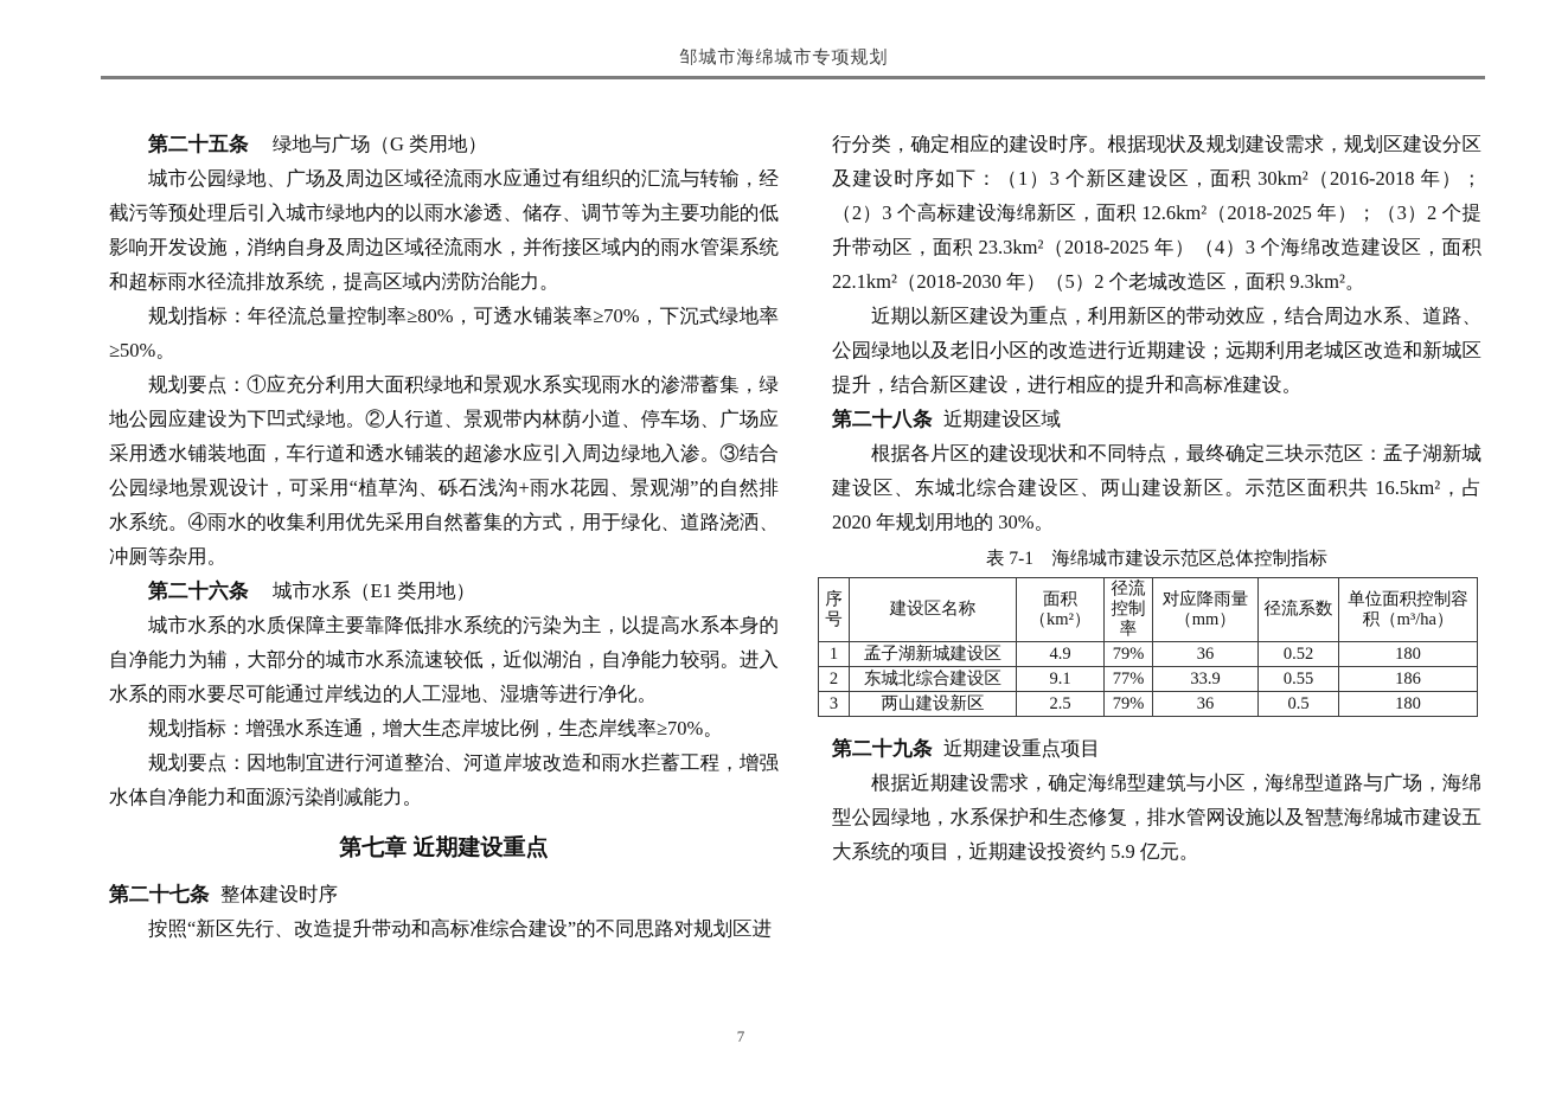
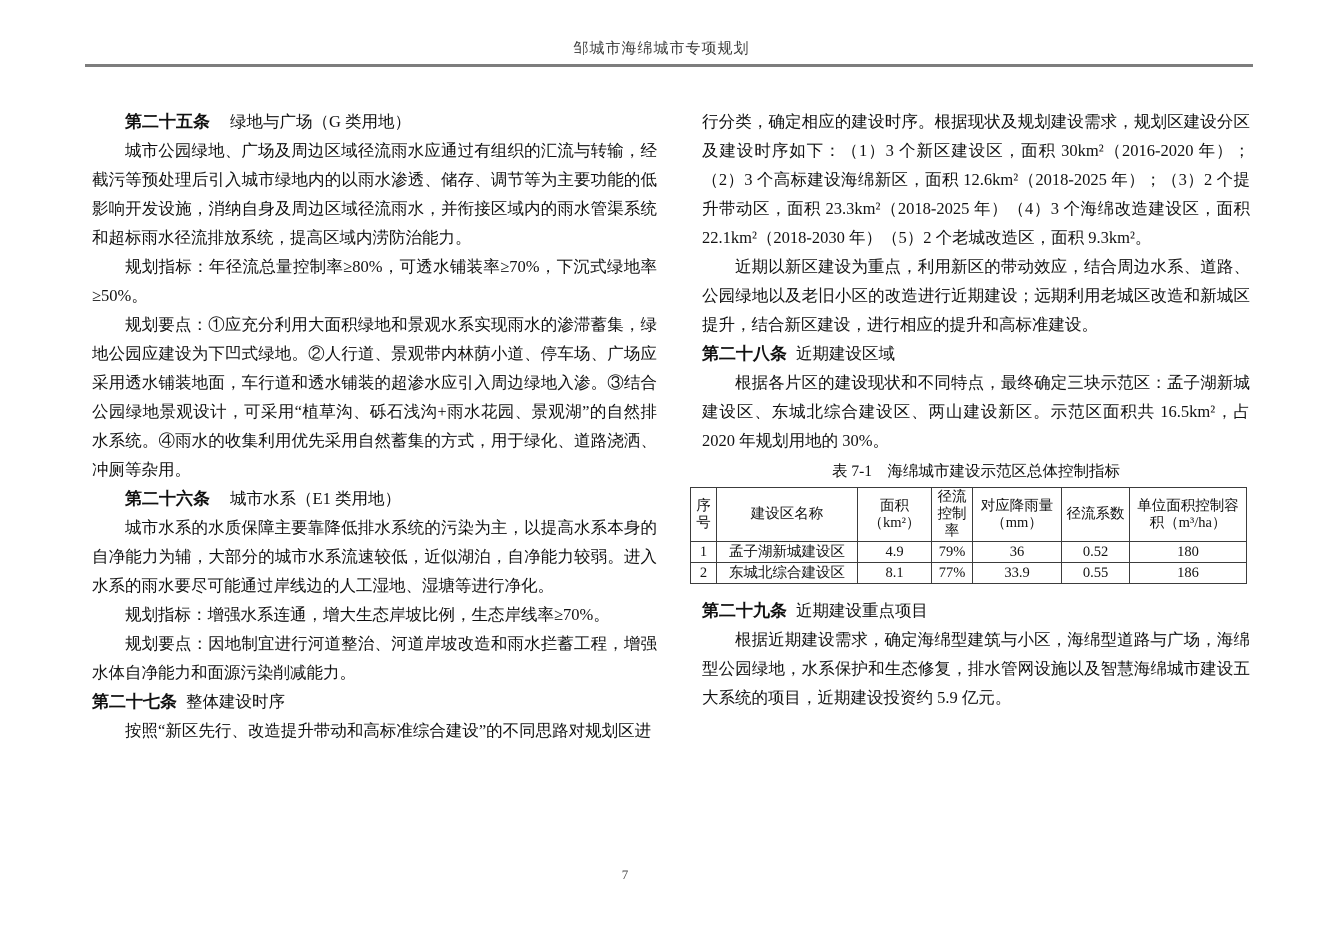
  邹城市海绵城市专项规划
  第二十五条 绿地与广场（G 类用地）
  城市公园绿地、广场及周边区域径流雨水应通过有组织的汇流与转输，经截污等预处理后引入城市绿地内的以雨水渗透、储存、调节等为主要功能的低影响开发设施，消纳自身及周边区域径流雨水，并衔接区域内的雨水管渠系统和超标雨水径流排放系统，提高区域内涝防治能力。
  规划指标：年径流总量控制率≥80%，可透水铺装率≥70%，下沉式绿地率≥50%。
  规划要点：①应充分利用大面积绿地和景观水系实现雨水的渗滞蓄集，绿地公园应建设为下凹式绿地。②人行道、景观带内林荫小道、停车场、广场应采用透水铺装地面，车行道和透水铺装的超渗水应引入周边绿地入渗。③结合公园绿地景观设计，可采用“植草沟、砾石浅沟+雨水花园、景观湖”的自然排水系统。④雨水的收集利用优先采用自然蓄集的方式，用于绿化、道路浇洒、冲厕等杂用。
  第二十六条 城市水系（E1 类用地）
  城市水系的水质保障主要靠降低排水系统的污染为主，以提高水系本身的自净能力为辅，大部分的城市水系流速较低，近似湖泊，自净能力较弱。进入水系的雨水要尽可能通过岸线边的人工湿地、湿塘等进行净化。
  规划指标：增强水系连通，增大生态岸坡比例，生态岸线率≥70%。
  规划要点：因地制宜进行河道整治、河道岸坡改造和雨水拦蓄工程，增强水体自净能力和面源污染削减能力。
- 第七章 近期建设重点
  第二十七条 整体建设时序
  按照“新区先行、改造提升带动和高标准综合建设”的不同思路对规划区进
- 行分类，确定相应的建设时序。根据现状及规划建设需求，规划区建设分区及建设时序如下：（1）3 个新区建设区，面积 30km²（2016-2018 年）；（2）3 个高标建设海绵新区，面积 12.6km²（2018-2025 年）；（3）2 个提升带动区，面积 23.3km²（2018-2025 年）（4）3 个海绵改造建设区，面积 22.1km²（2018-2030 年）（5）2 个老城改造区，面积 9.3km²。
+ 行分类，确定相应的建设时序。根据现状及规划建设需求，规划区建设分区及建设时序如下：（1）3 个新区建设区，面积 30km²（2016-2020 年）；（2）3 个高标建设海绵新区，面积 12.6km²（2018-2025 年）；（3）2 个提升带动区，面积 23.3km²（2018-2025 年）（4）3 个海绵改造建设区，面积 22.1km²（2018-2030 年）（5）2 个老城改造区，面积 9.3km²。
  近期以新区建设为重点，利用新区的带动效应，结合周边水系、道路、公园绿地以及老旧小区的改造进行近期建设；远期利用老城区改造和新城区提升，结合新区建设，进行相应的提升和高标准建设。
  第二十八条 近期建设区域
  根据各片区的建设现状和不同特点，最终确定三块示范区：孟子湖新城建设区、东城北综合建设区、两山建设新区。示范区面积共 16.5km²，占 2020 年规划用地的 30%。
  表 7-1 海绵城市建设示范区总体控制指标
  序号	建设区名称	面积（km²）	径流控制率	对应降雨量（mm）	径流系数	单位面积控制容积（m³/ha）
  1	孟子湖新城建设区	4.9	79%	36	0.52	180
- 2	东城北综合建设区	9.1	77%	33.9	0.55	186
+ 2	东城北综合建设区	8.1	77%	33.9	0.55	186
- 3	两山建设新区	2.5	79%	36	0.5	180
  第二十九条 近期建设重点项目
  根据近期建设需求，确定海绵型建筑与小区，海绵型道路与广场，海绵型公园绿地，水系保护和生态修复，排水管网设施以及智慧海绵城市建设五大系统的项目，近期建设投资约 5.9 亿元。
  7
